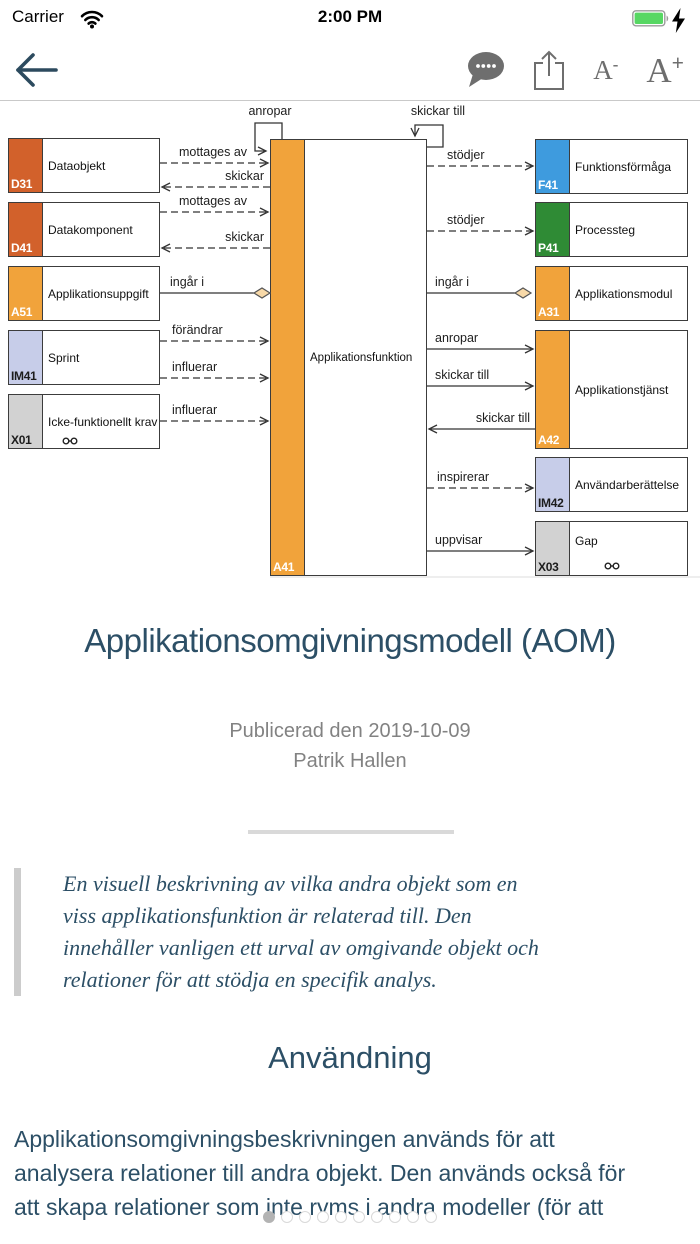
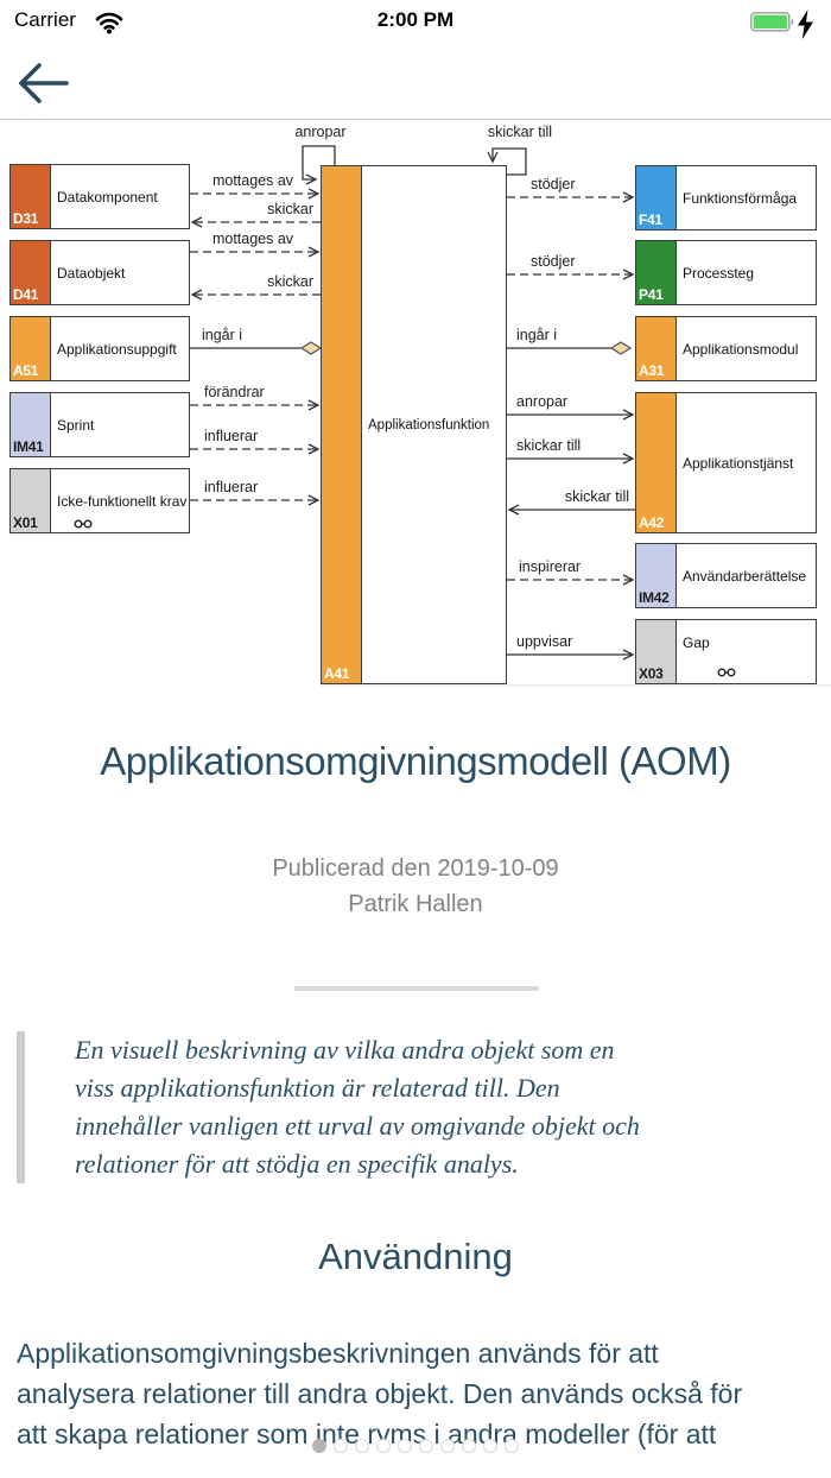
  Carrier
  2:00 PM
- A-
- A+
  D31
- Dataobjekt
+ Datakomponent
  D41
- Datakomponent
+ Dataobjekt
  A51
  Applikationsuppgift
  IM41
  Sprint
  X01
  Icke-funktionellt krav
  A41
  Applikationsfunktion
  F41
  Funktionsförmåga
  P41
  Processteg
  A31
  Applikationsmodul
  A42
  Applikationstjänst
  IM42
  Användarberättelse
  X03
  Gap
  anropar
  skickar till
  mottages av
  skickar
  mottages av
  skickar
  ingår i
  förändrar
  influerar
  influerar
  stödjer
  stödjer
  ingår i
  anropar
  skickar till
  skickar till
  inspirerar
  uppvisar
  Applikationsomgivningsmodell (AOM)
  Publicerad den 2019-10-09
  Patrik Hallen
  En visuell beskrivning av vilka andra objekt som en
  viss applikationsfunktion är relaterad till. Den
  innehåller vanligen ett urval av omgivande objekt och
  relationer för att stödja en specifik analys.
  Användning
  Applikationsomgivningsbeskrivningen används för att
  analysera relationer till andra objekt. Den används också för
  att skapa relationer som inte ryms i andra modeller (för att
